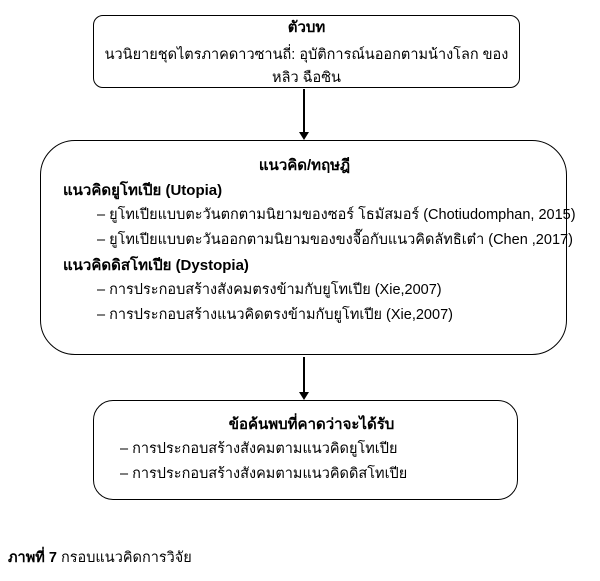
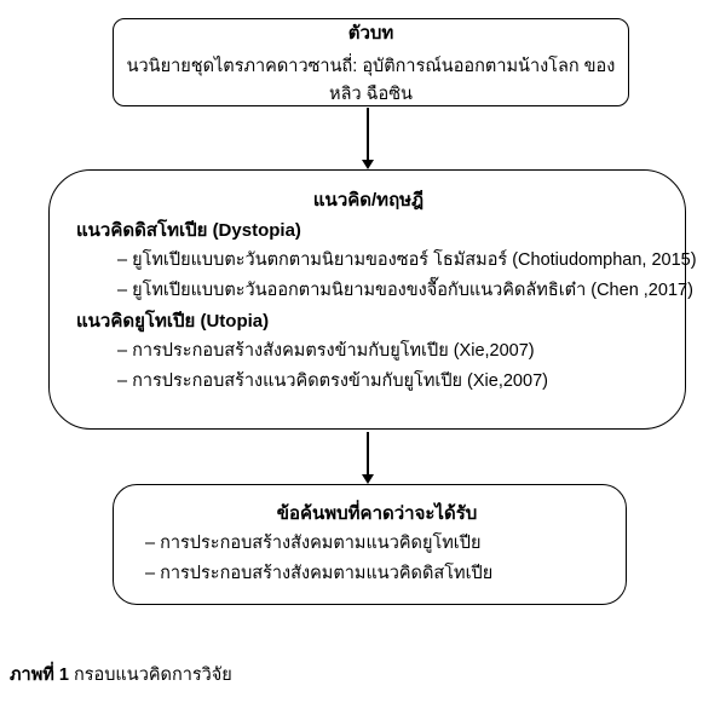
  ตัวบท
  นวนิยายชุดไตรภาคดาวซานถี่: อุบัติการณ์นออกตามน้างโลก ของ หลิว ฉือซิน
  แนวคิด/ทฤษฎี
- แนวคิดยูโทเปีย (Utopia)
+ แนวคิดดิสโทเปีย (Dystopia)
  – ยูโทเปียแบบตะวันตกตามนิยามของซอร์ โธมัสมอร์ (Chotiudomphan, 2015)
  – ยูโทเปียแบบตะวันออกตามนิยามของขงจื๊อกับแนวคิดลัทธิเต๋า (Chen ,2017)
- แนวคิดดิสโทเปีย (Dystopia)
+ แนวคิดยูโทเปีย (Utopia)
  – การประกอบสร้างสังคมตรงข้ามกับยูโทเปีย (Xie,2007)
  – การประกอบสร้างแนวคิดตรงข้ามกับยูโทเปีย (Xie,2007)
  ข้อค้นพบที่คาดว่าจะได้รับ
  – การประกอบสร้างสังคมตามแนวคิดยูโทเปีย
  – การประกอบสร้างสังคมตามแนวคิดดิสโทเปีย
- ภาพที่ 7 กรอบแนวคิดการวิจัย
+ ภาพที่ 1 กรอบแนวคิดการวิจัย
